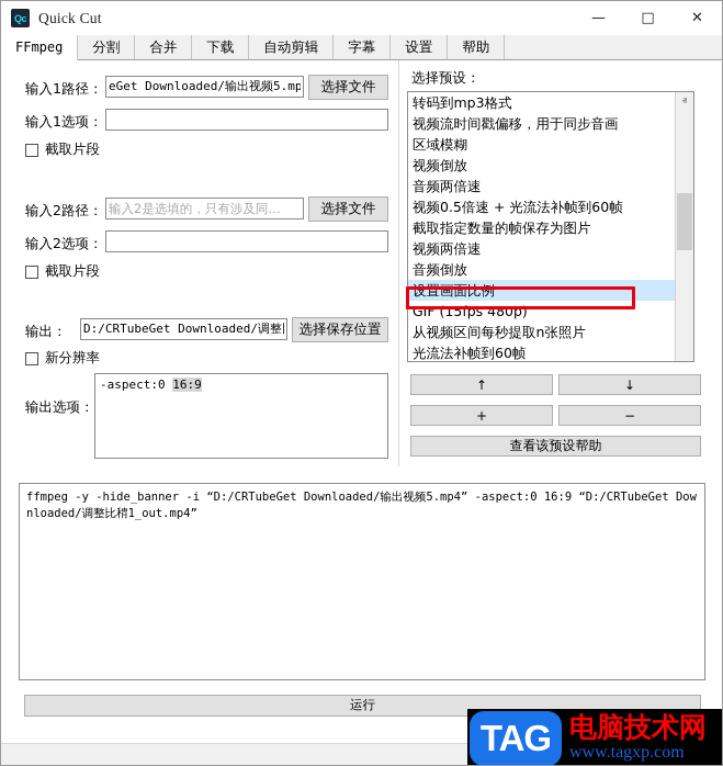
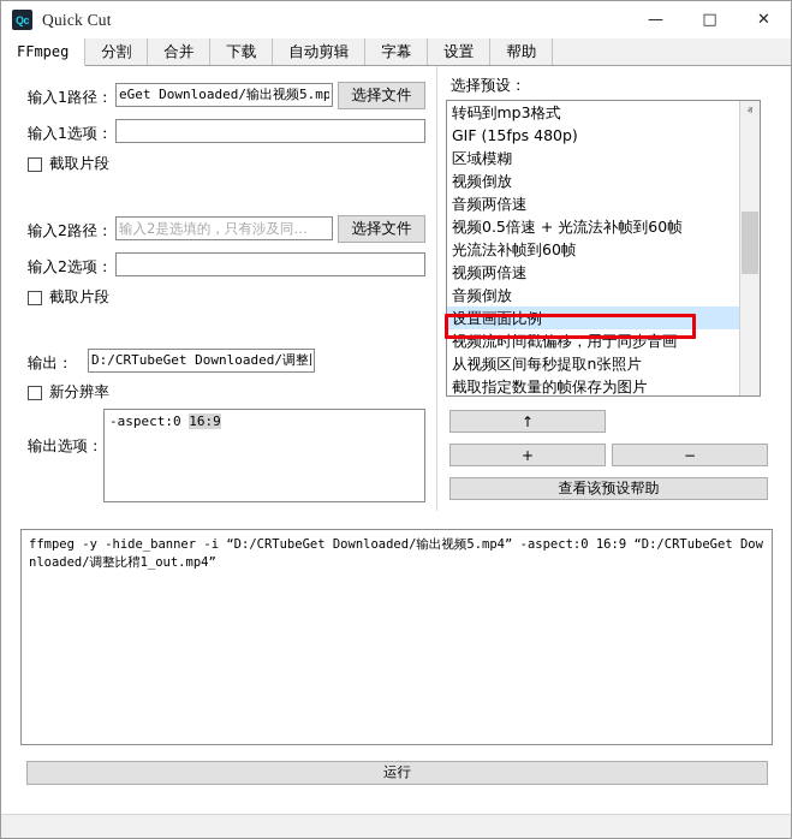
  Qc
  Quick Cut
  —
  □
  ✕
  FFmpeg
  分割
  合并
  下载
  自动剪辑
  字幕
  设置
  帮助
  输入1路径：
  eGet Downloaded/输出视频5.mp
  选择文件
  输入1选项：
  截取片段
  输入2路径：
  输入2是选填的，只有涉及同…
  选择文件
  输入2选项：
  截取片段
  输出：
  D:/CRTubeGet Downloaded/调整
- 选择保存位置
  新分辨率
  输出选项：
  -aspect:0 16:9
  选择预设：
  转码到mp3格式
- 视频流时间戳偏移，用于同步音画
+ GIF (15fps 480p)
  区域模糊
  视频倒放
  音频两倍速
  视频0.5倍速 + 光流法补帧到60帧
- 截取指定数量的帧保存为图片
+ 光流法补帧到60帧
  视频两倍速
  音频倒放
  设置画面比例
- GIF (15fps 480p)
+ 视频流时间戳偏移，用于同步音画
  从视频区间每秒提取n张照片
- 光流法补帧到60帧
+ 截取指定数量的帧保存为图片
  ⱏ
  ↑
- ↓
  +
  −
  查看该预设帮助
  ffmpeg -y -hide_banner -i “D:/CRTubeGet Downloaded/输出视频5.mp4” -aspect:0 16:9 “D:/CRTubeGet Downloaded/调整比䅢1_out.mp4”
  运行
- TAG
- 电脑技术网
- www.tagxp.com
